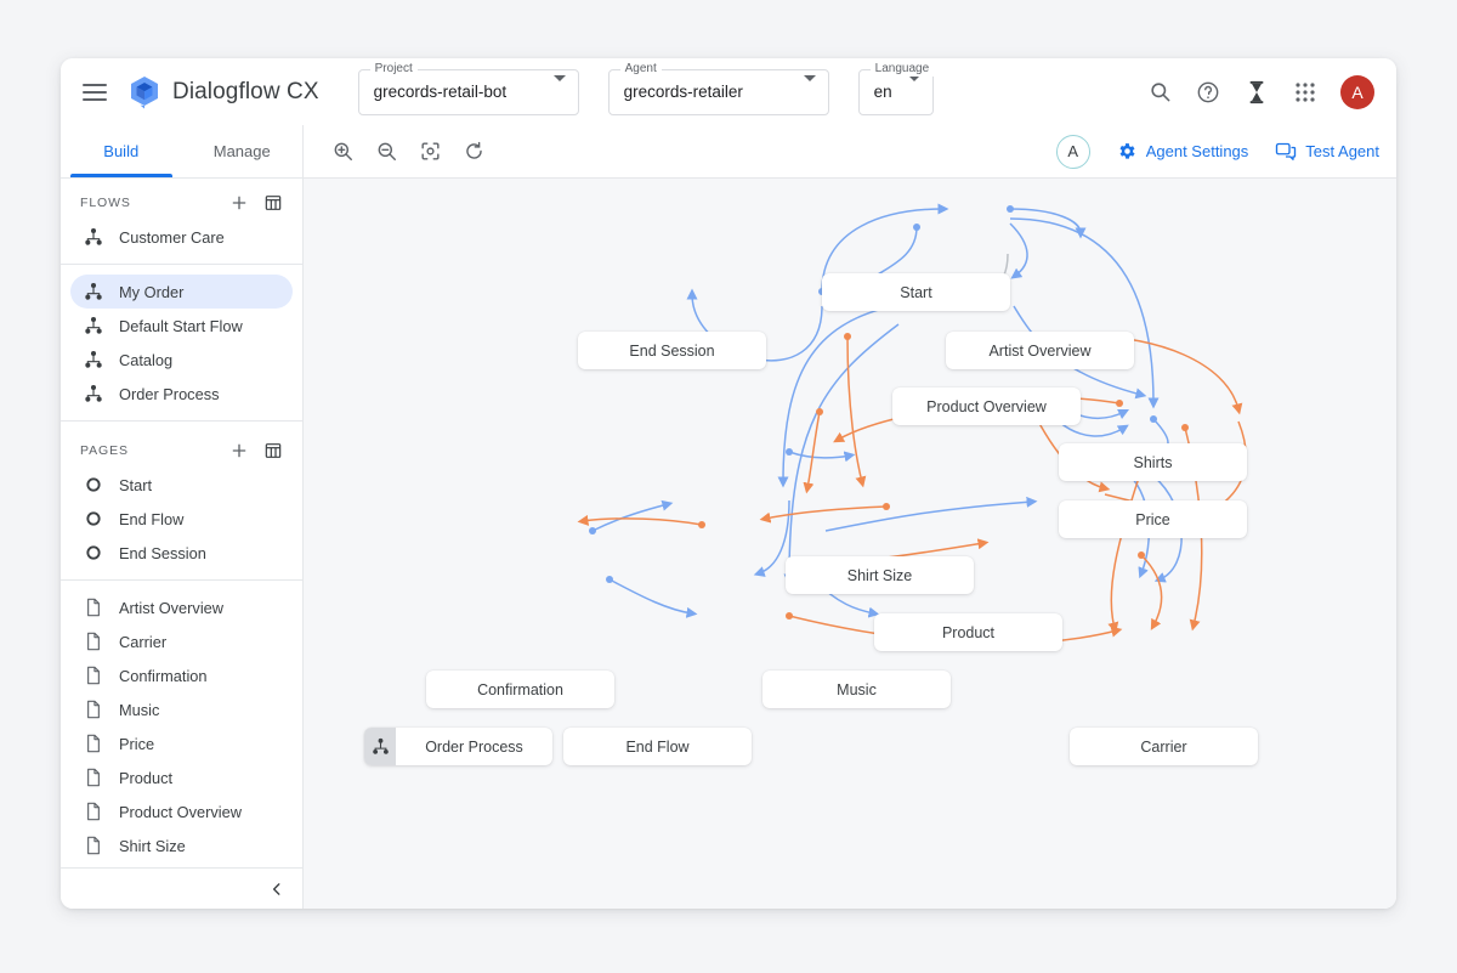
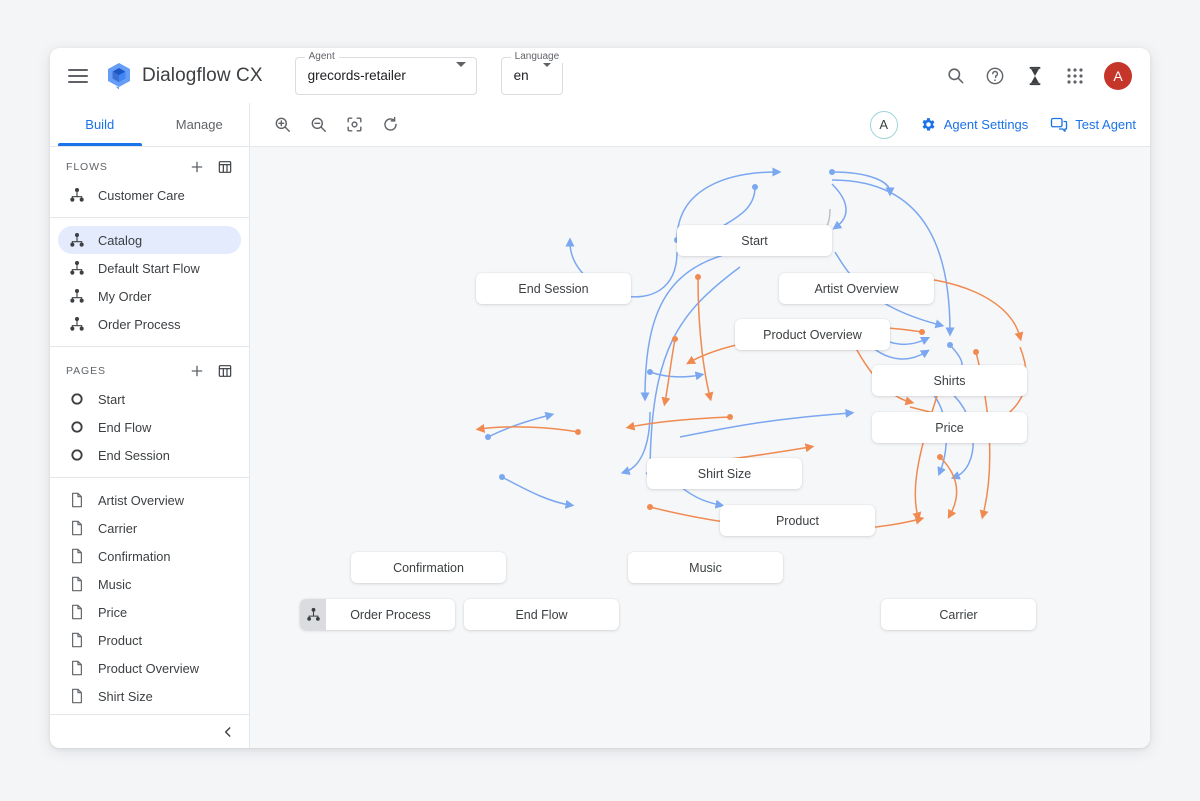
  Dialogflow CX
- Project
- grecords-retail-bot
  Agent
  grecords-retailer
  Language
  en
  A
  Build
  Manage
  A
  Agent Settings
  Test Agent
  FLOWS
  Customer Care
- My Order
+ Catalog
  Default Start Flow
- Catalog
+ My Order
  Order Process
  PAGES
  Start
  End Flow
  End Session
  Artist Overview
  Carrier
  Confirmation
  Music
  Price
  Product
  Product Overview
  Shirt Size
  Start
  End Session
  Artist Overview
  Product Overview
  Shirts
  Price
  Shirt Size
  Product
  Music
  Confirmation
  Order Process
  End Flow
  Carrier
